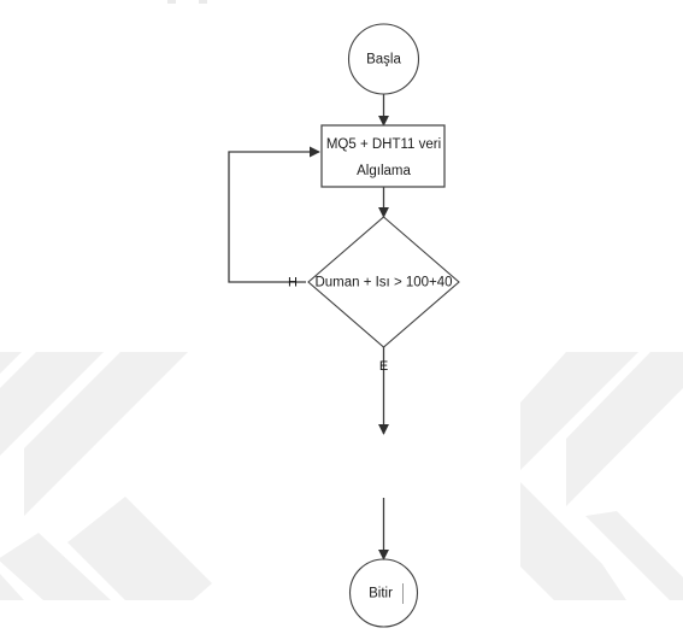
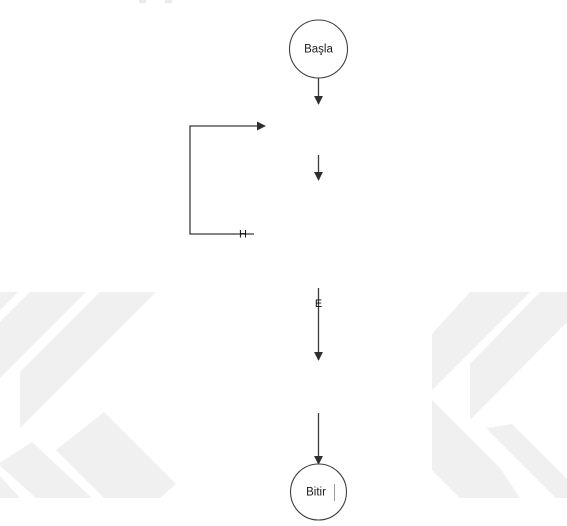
  Başla
- MQ5 + DHT11 veri
- Algılama
- Duman + Isı > 100+40
  Bitir
  H
  E
